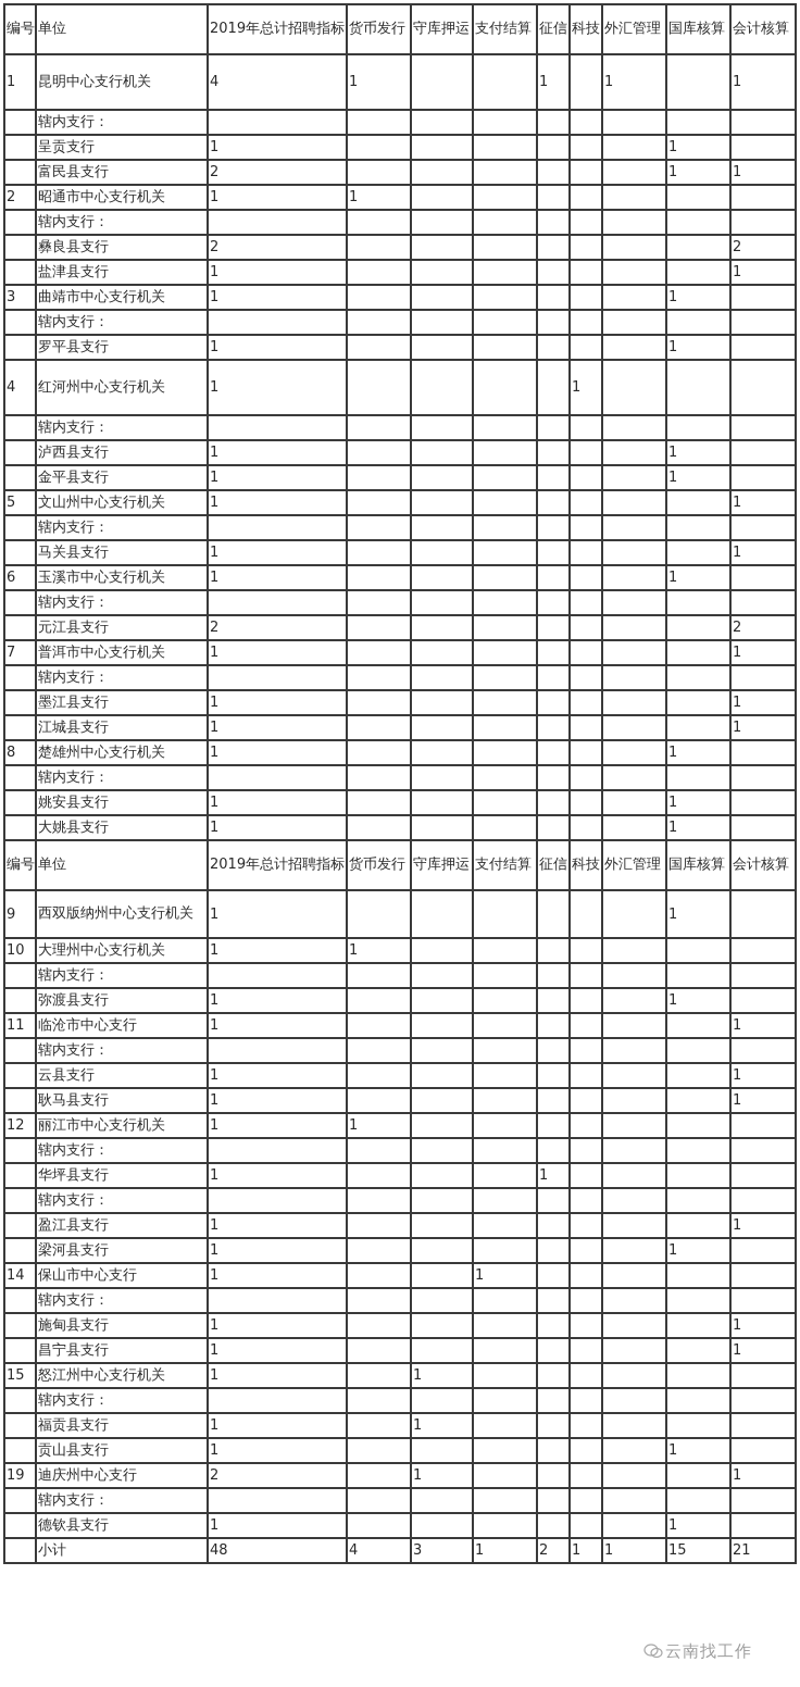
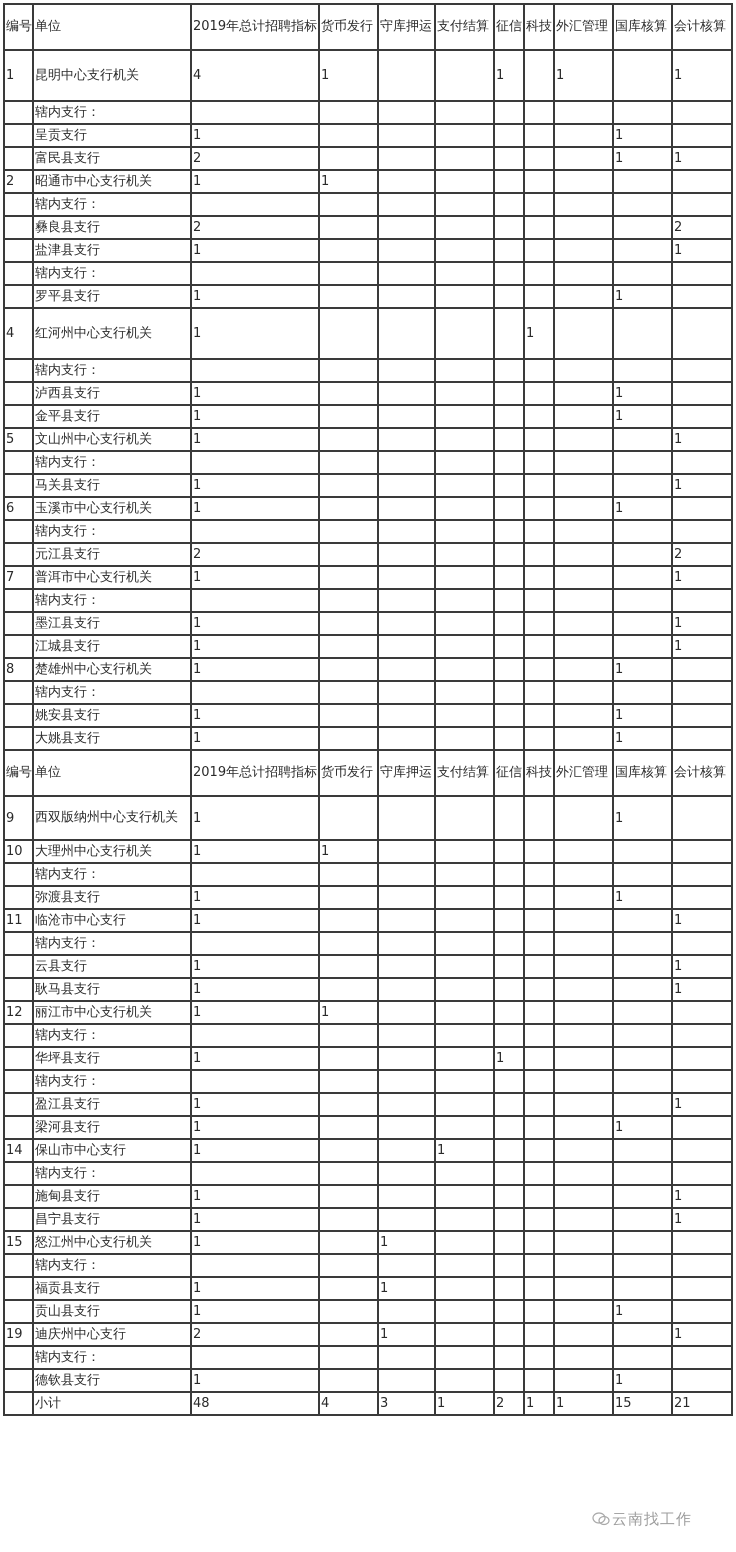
  编号	单位	2019年总计招聘指标	货币发行	守库押运	支付结算	征信	科技	外汇管理	国库核算	会计核算
  1	昆明中心支行机关	4	1			1		1		1
  	辖内支行：
  	呈贡支行	1							1
  	富民县支行	2							1	1
  2	昭通市中心支行机关	1	1
  	辖内支行：
  	彝良县支行	2								2
  	盐津县支行	1								1
- 3	曲靖市中心支行机关	1							1
  	辖内支行：
  	罗平县支行	1							1
  4	红河州中心支行机关	1					1
  	辖内支行：
  	泸西县支行	1							1
  	金平县支行	1							1
  5	文山州中心支行机关	1								1
  	辖内支行：
  	马关县支行	1								1
  6	玉溪市中心支行机关	1							1
  	辖内支行：
  	元江县支行	2								2
  7	普洱市中心支行机关	1								1
  	辖内支行：
  	墨江县支行	1								1
  	江城县支行	1								1
  8	楚雄州中心支行机关	1							1
  	辖内支行：
  	姚安县支行	1							1
  	大姚县支行	1							1
  编号	单位	2019年总计招聘指标	货币发行	守库押运	支付结算	征信	科技	外汇管理	国库核算	会计核算
  9	西双版纳州中心支行机关	1							1
  10	大理州中心支行机关	1	1
  	辖内支行：
  	弥渡县支行	1							1
  11	临沧市中心支行	1								1
  	辖内支行：
  	云县支行	1								1
  	耿马县支行	1								1
  12	丽江市中心支行机关	1	1
  	辖内支行：
  	华坪县支行	1				1
  	辖内支行：
  	盈江县支行	1								1
  	梁河县支行	1							1
  14	保山市中心支行	1			1
  	辖内支行：
  	施甸县支行	1								1
  	昌宁县支行	1								1
  15	怒江州中心支行机关	1		1
  	辖内支行：
  	福贡县支行	1		1
  	贡山县支行	1							1
  19	迪庆州中心支行	2		1						1
  	辖内支行：
  	德钦县支行	1							1
  	小计	48	4	3	1	2	1	1	15	21
  云南找工作
